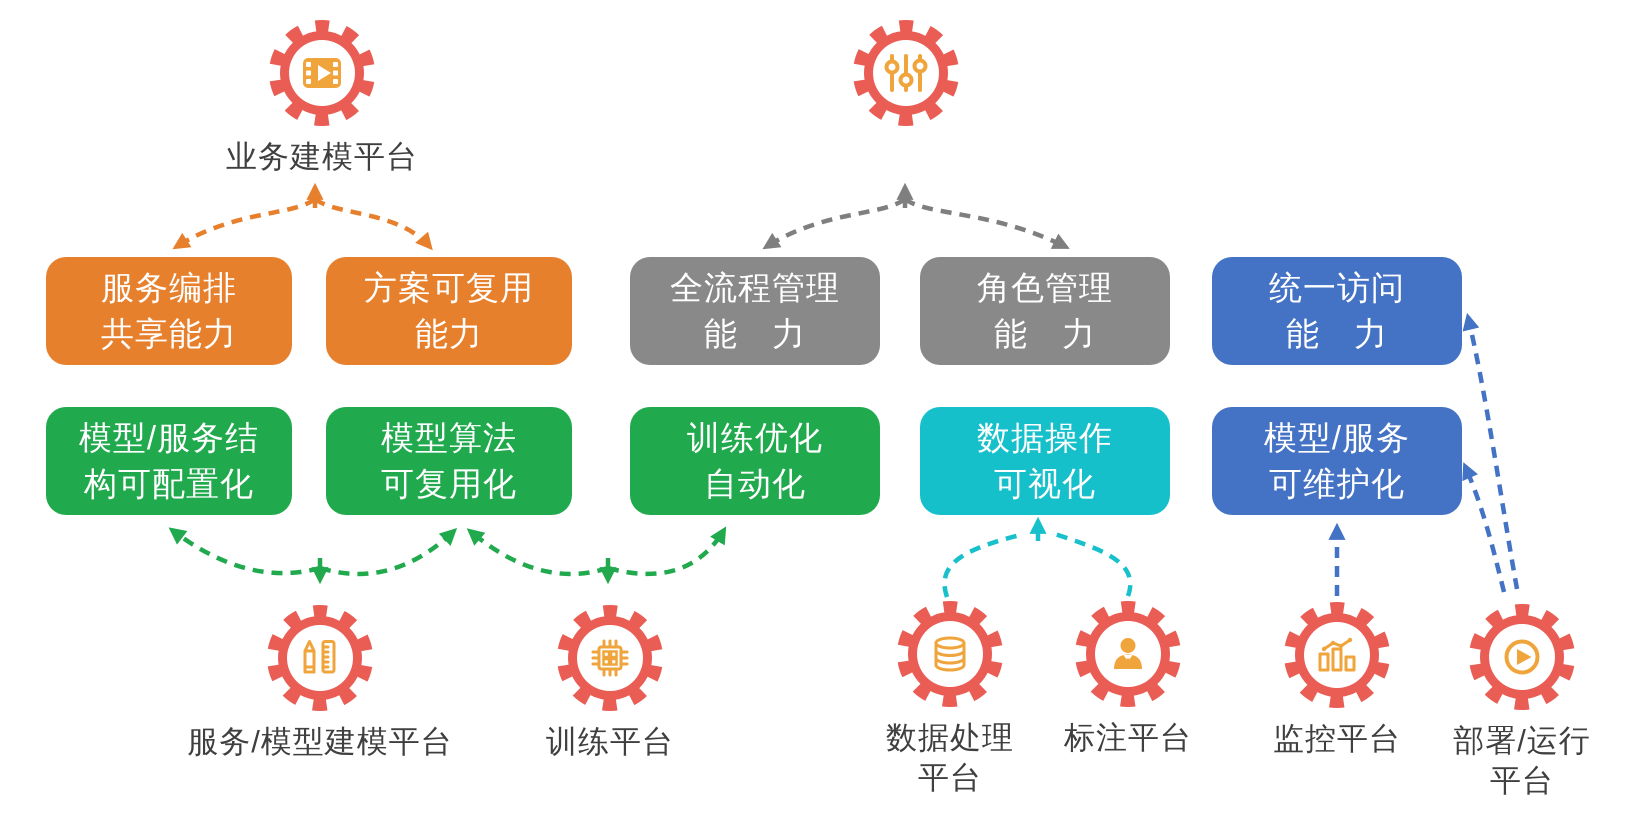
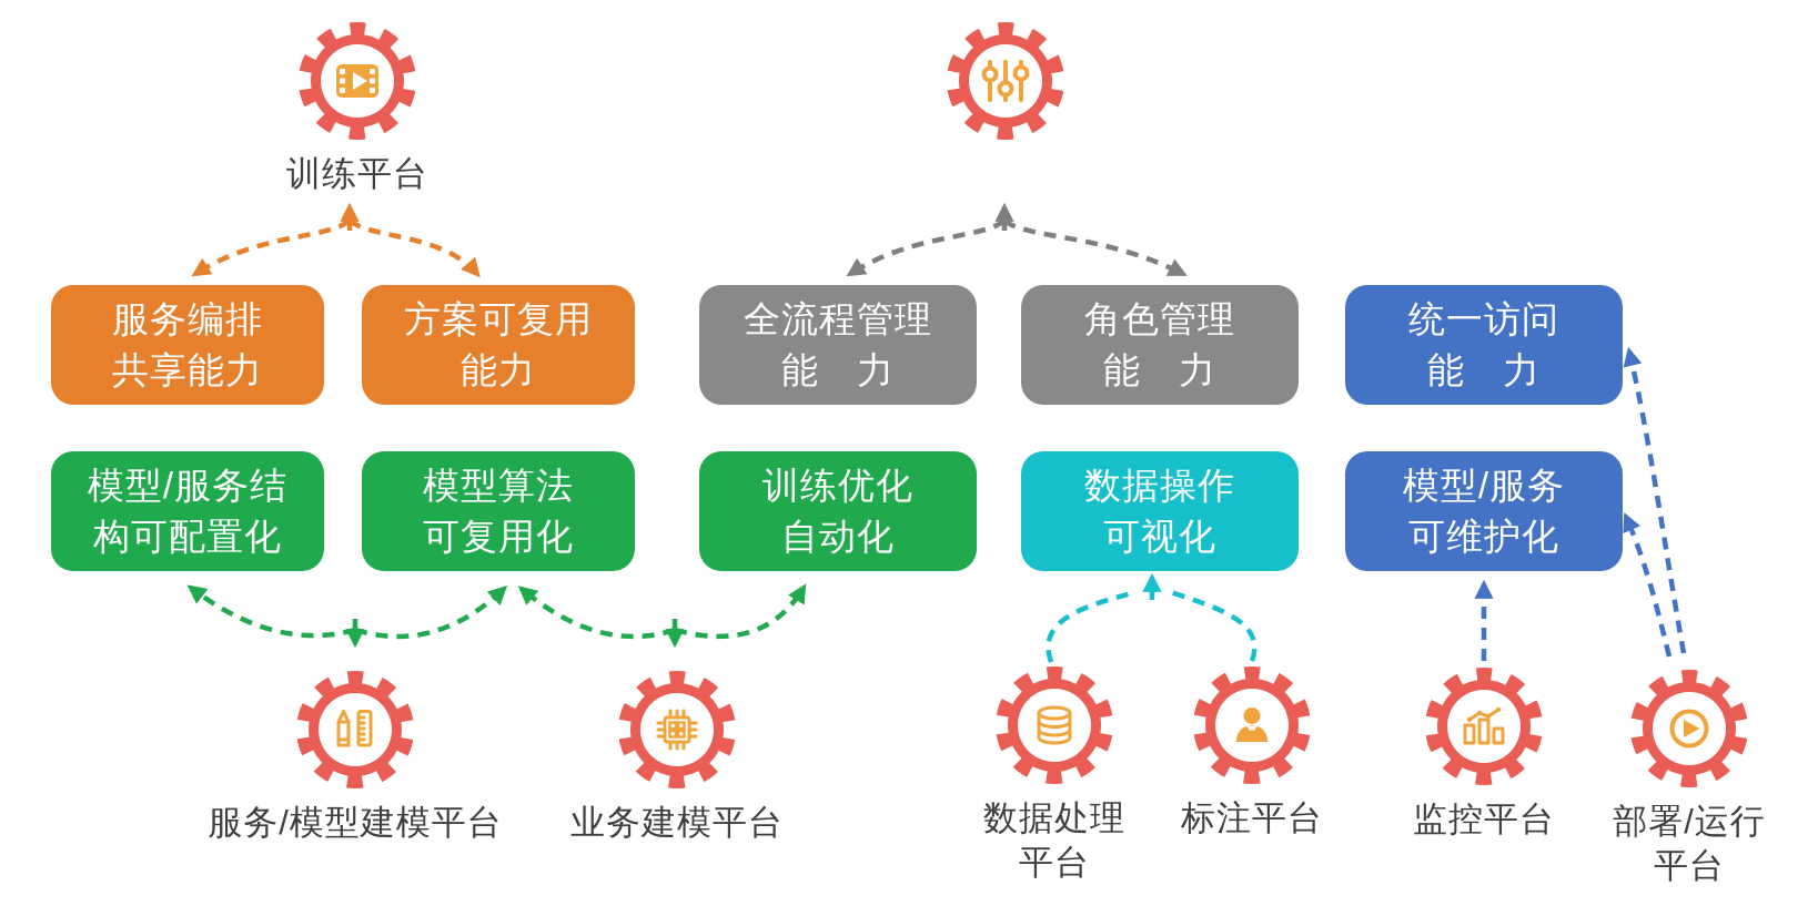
  服务编排
  共享能力
  方案可复用
  能力
  全流程管理
  能 力
  角色管理
  能 力
  统一访问
  能 力
  模型/服务结
  构可配置化
  模型算法
  可复用化
  训练优化
  自动化
  数据操作
  可视化
  模型/服务
  可维护化
- 业务建模平台
+ 训练平台
  服务/模型建模平台
- 训练平台
+ 业务建模平台
  数据处理
  平台
  标注平台
  监控平台
  部署/运行
  平台
